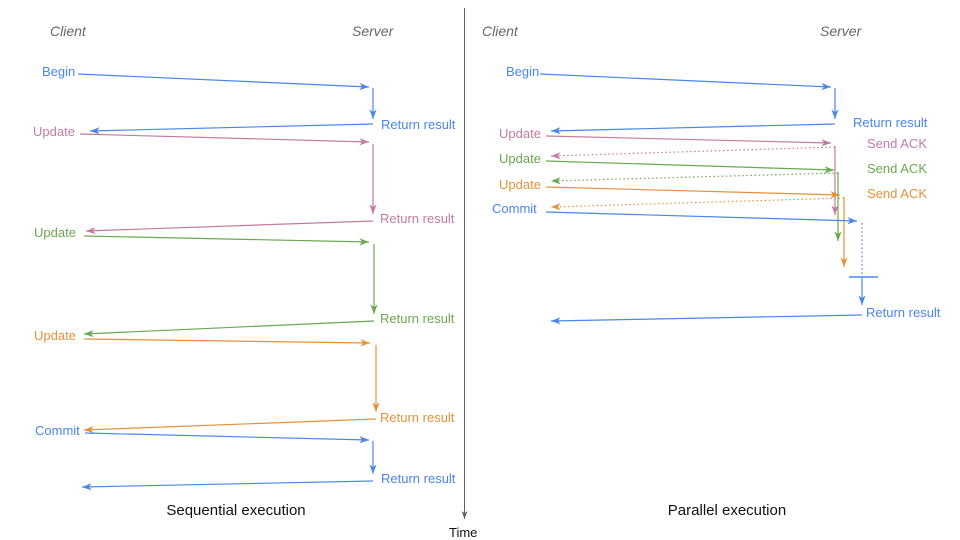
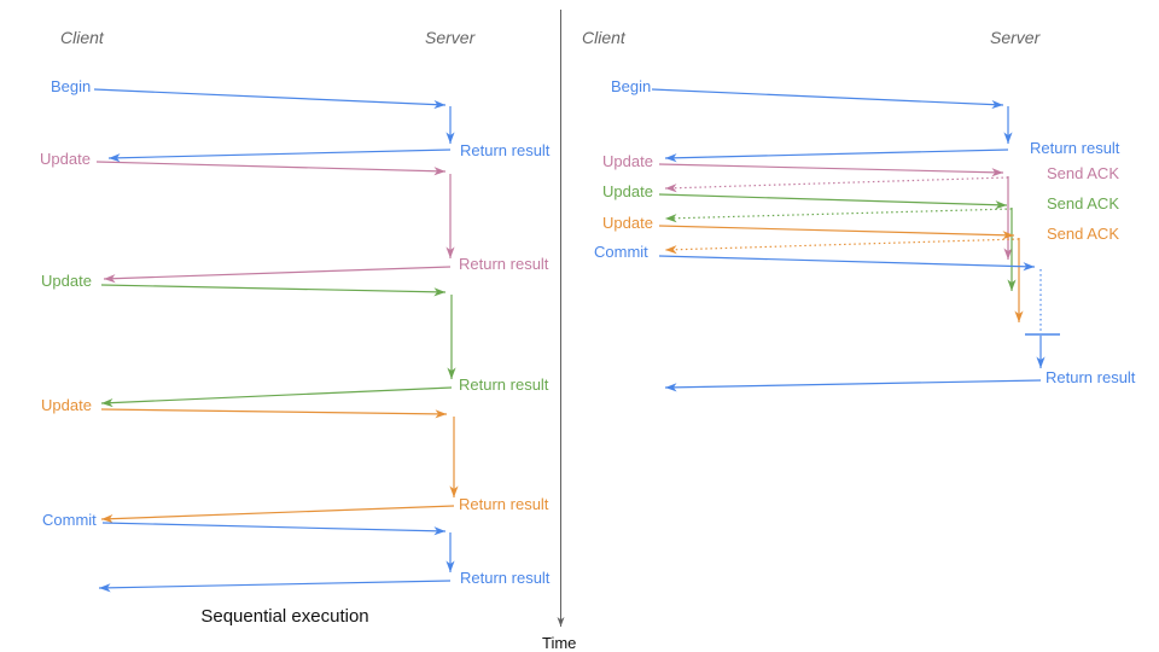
  Client
  Server
  Begin
  Update
  Update
  Update
  Commit
  Return result
  Return result
  Return result
  Return result
  Return result
  Sequential execution
  Client
  Server
  Begin
  Update
  Update
  Update
  Commit
  Return result
  Send ACK
  Send ACK
  Send ACK
  Return result
- Parallel execution
  Time
